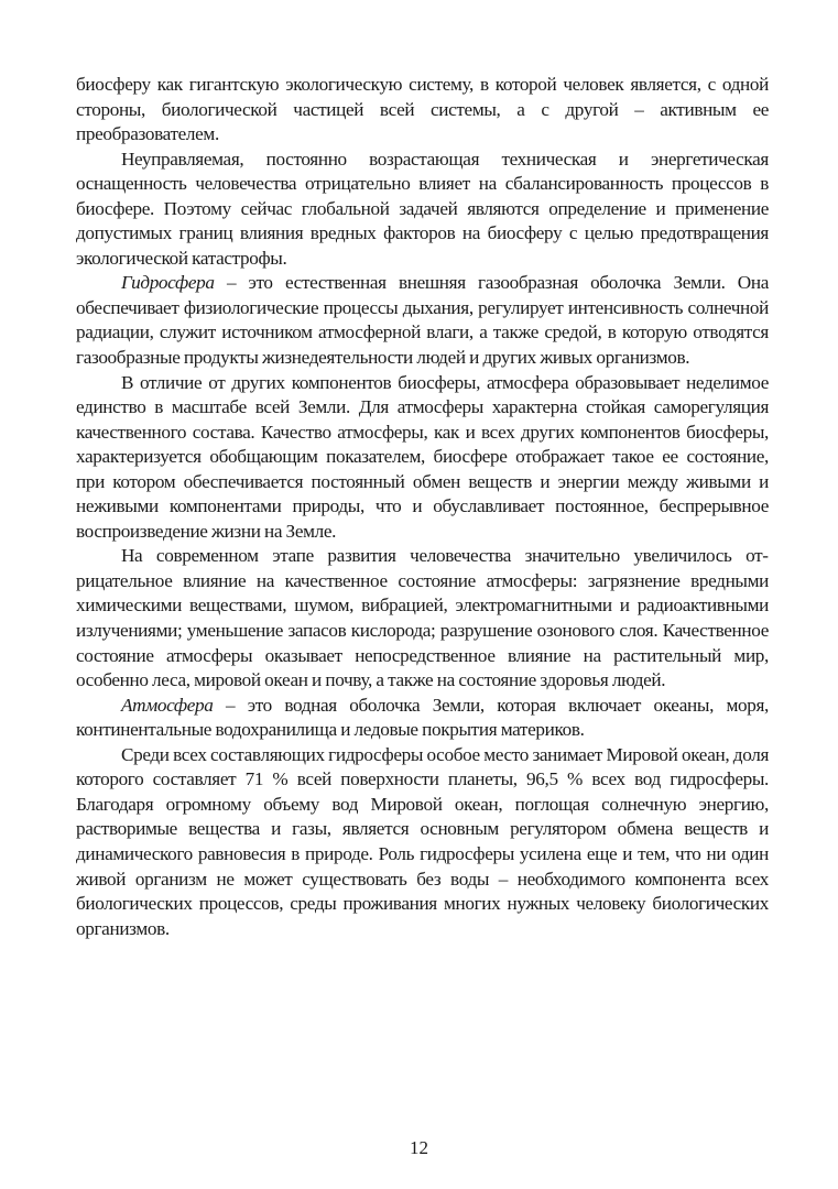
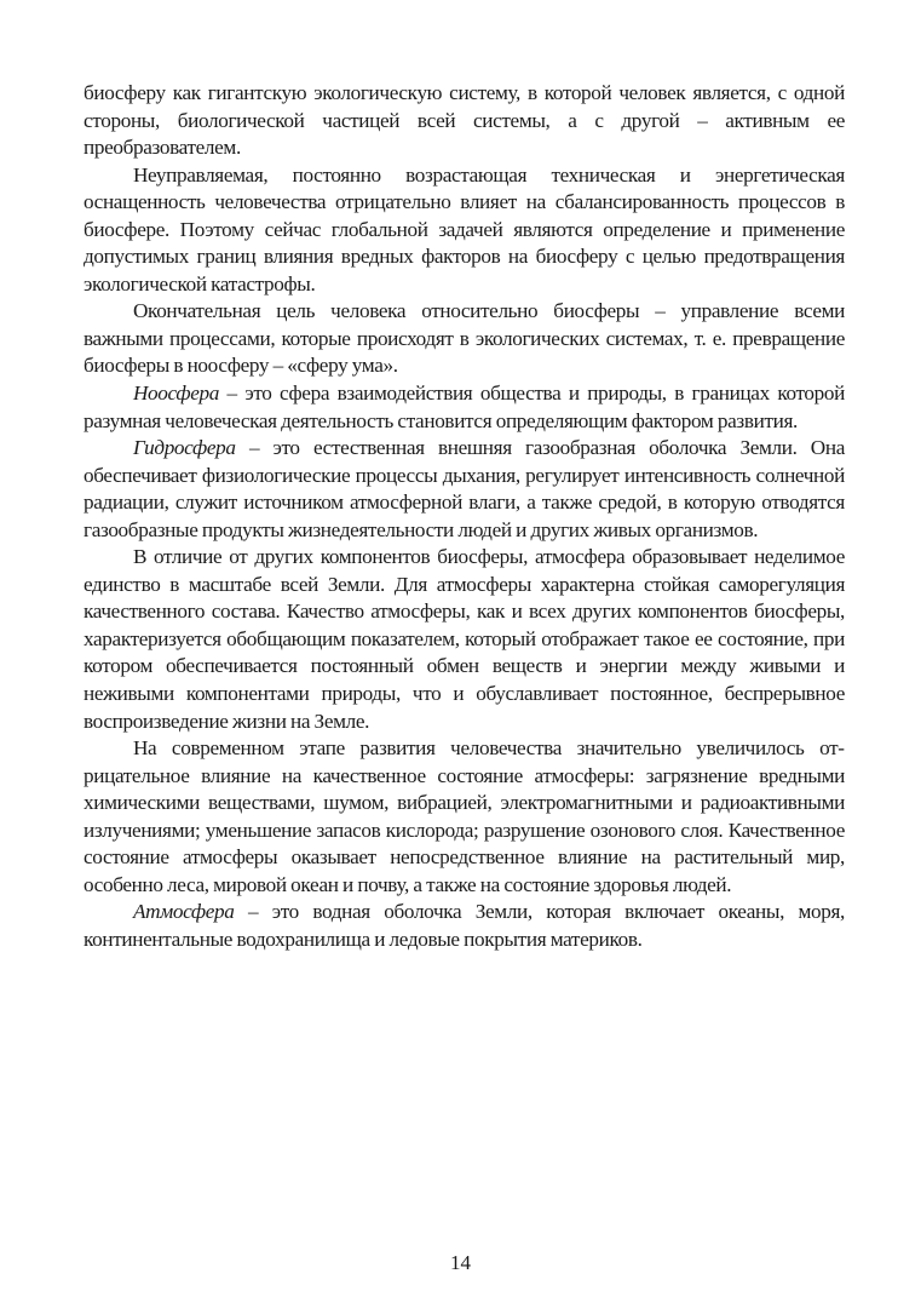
  биосферу как гигантскую экологическую систему, в которой человек является, с одной стороны, биологической частицей всей системы, а с другой – активным ее преобразователем.
  Неуправляемая, постоянно возрастающая техническая и энергетическая оснащенность человечества отрицательно влияет на сбалансированность про­цессов в биосфере. Поэтому сейчас глобальной задачей являются определение и применение допустимых границ влияния вредных факторов на биосферу с целью предотвращения экологической катастрофы.
+ Окончательная цель человека относительно биосферы – управление всеми важными процессами, которые происходят в экологических системах, т. е. пре­вращение биосферы в ноосферу – «сферу ума».
+ Ноосфера – это сфера взаимодействия общества и природы, в границах ко­торой разумная человеческая деятельность становится определяющим факто­ром развития.
  Гидросфера – это естественная внешняя газообразная оболочка Земли. Она обеспечивает физиологические процессы дыхания, регулирует интенсивность солнечной радиации, служит источником атмосферной влаги, а также средой, в которую отводятся газообразные продукты жизнедеятельности людей и других живых организмов.
- В отличие от других компонентов биосферы, атмосфера образовывает не­делимое единство в масштабе всей Земли. Для атмосферы характерна стойкая саморегуляция качественного состава. Качество атмосферы, как и всех других компонентов биосферы, характеризуется обобщающим показателем, биосфере отображает такое ее состояние, при котором обеспечивается постоянный об­мен веществ и энергии между живыми и неживыми компонентами природы, что и обуславливает постоянное, беспрерывное воспроизведение жизни на Земле.
+ В отличие от других компонентов биосферы, атмосфера образовывает не­делимое единство в масштабе всей Земли. Для атмосферы характерна стойкая саморегуляция качественного состава. Качество атмосферы, как и всех других компонентов биосферы, характеризуется обобщающим показателем, который отображает такое ее состояние, при котором обеспечивается постоянный об­мен веществ и энергии между живыми и неживыми компонентами природы, что и обуславливает постоянное, беспрерывное воспроизведение жизни на Земле.
  На современном этапе развития человечества значительно увеличилось от­ицательное влияние на качественное состояние атмосферы: загрязнение вред­ными химическими веществами, шумом, вибрацией, электромагнитными и ра­диоактивными излучениями; уменьшение запасов кислорода; разрушение озо­нового слоя. Качественное состояние атмосферы оказывает непосредственное влияние на растительный мир, особенно леса, мировой океан и почву, а также на состояние здоровья людей.
  Атмосфера – это водная оболочка Земли, которая включает океаны, моря, континентальные водохранилища и ледовые покрытия материков.
- Среди всех составляющих гидросферы особое место занимает Мировой океан, доля которого составляет 71 % всей поверхности планеты, 96,5 % всех вод гидросферы. Благодаря огромному объему вод Мировой океан, поглощая солнечную энергию, растворимые вещества и газы, является основным регуля­тором обмена веществ и динамического равновесия в природе. Роль гидросфе­ры усилена еще и тем, что ни один живой организм не может существовать без воды – необходимого компонента всех биологических процессов, среды про­живания многих нужных человеку биологических организмов.
- 12
+ 14
